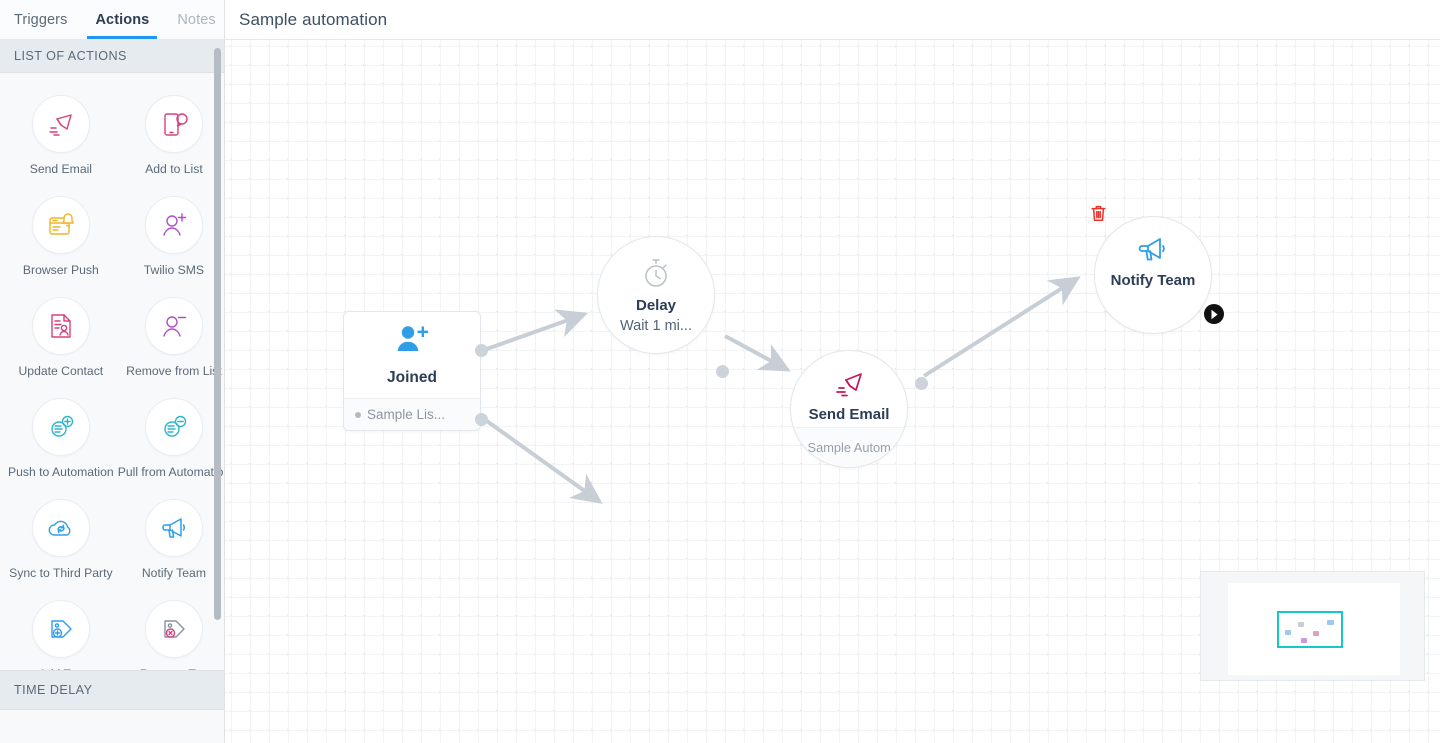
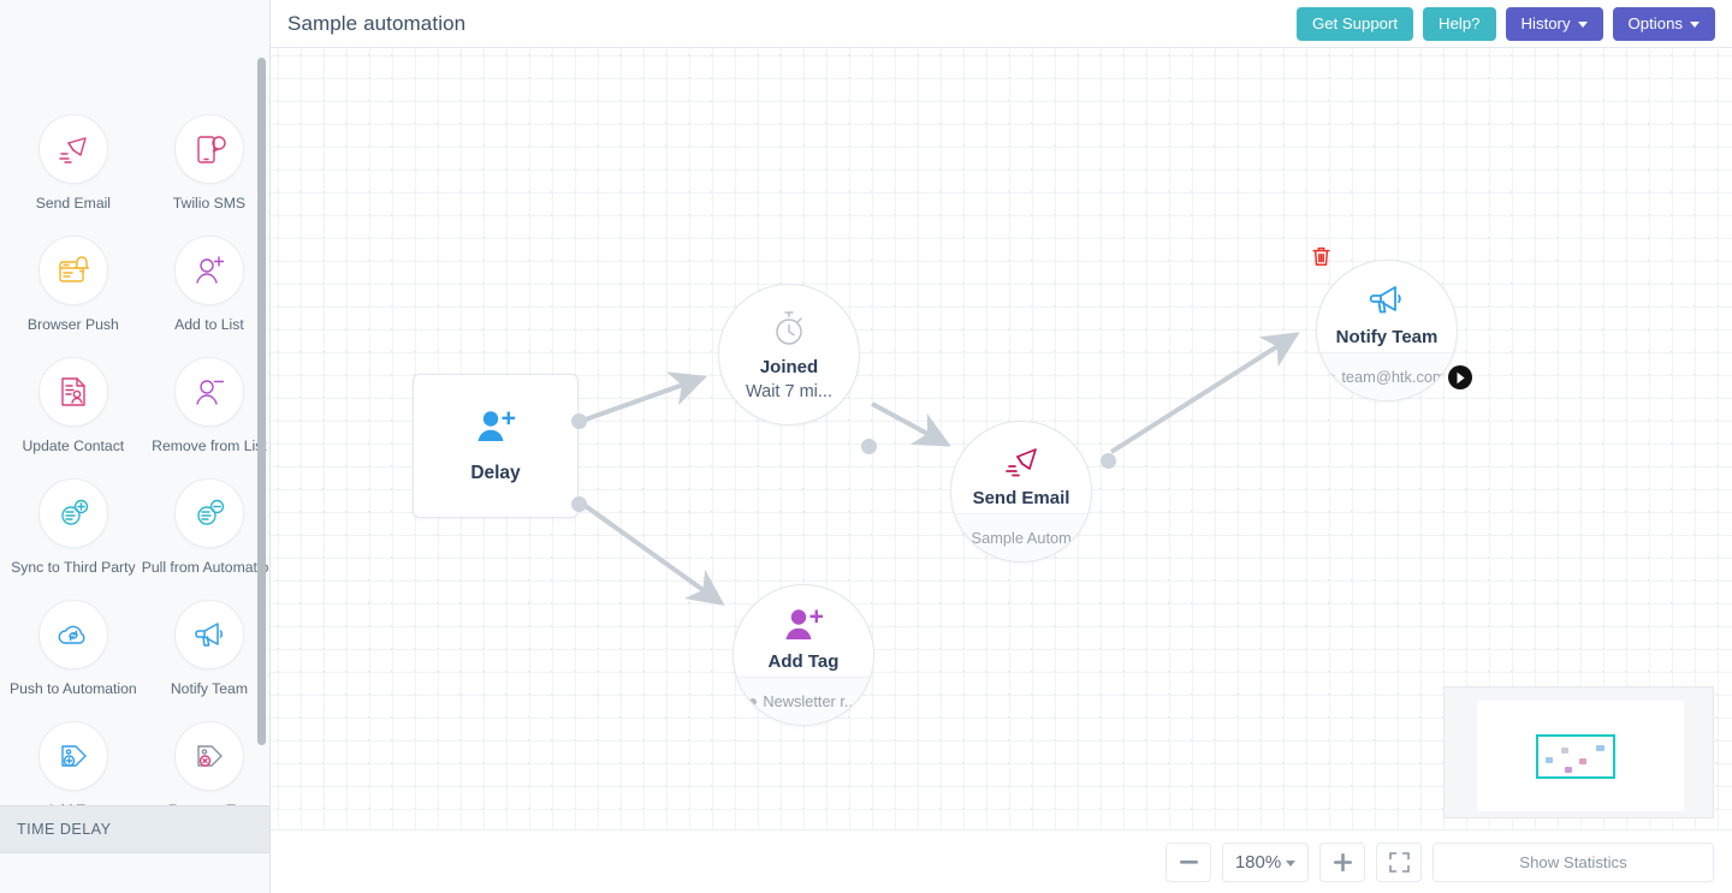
- Triggers
- Actions
- Notes
- LIST OF ACTIONS
  Send Email
- Add to List
+ Twilio SMS
  Browser Push
- Twilio SMS
+ Add to List
  Update Contact
  Remove from Li
- Push to Automation
+ Sync to Third Party
  Pull from Automat
- Sync to Third Party
+ Push to Automation
  Notify Team
  TIME DELAY
  Sample automation
+ Get Support
+ Help?
+ History
+ Options
- Joined
+ Delay
- Sample Lis...
- Delay
+ Joined
- Wait 1 mi...
+ Wait 7 mi...
  Send Email
  Sample Autom
+ Add Tag
+ Newsletter r...
  Notify Team
+ team@htk.com
+ 180%
+ Show Statistics
